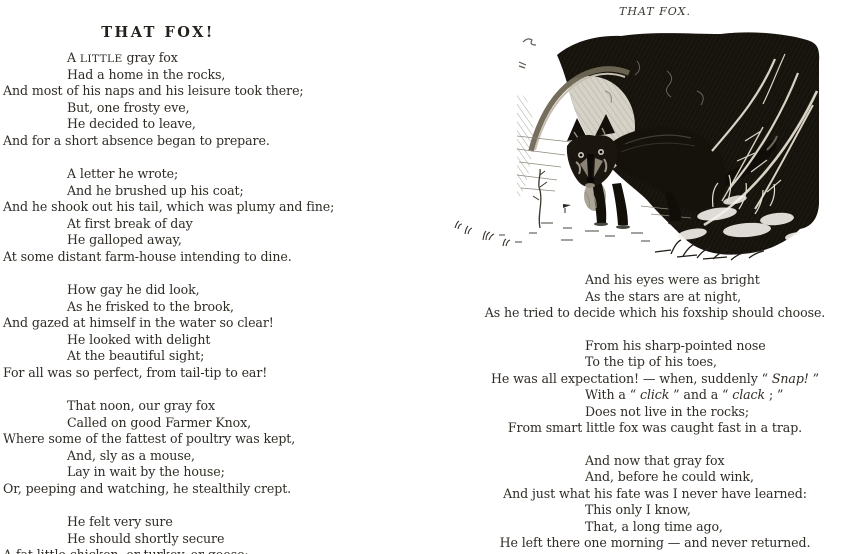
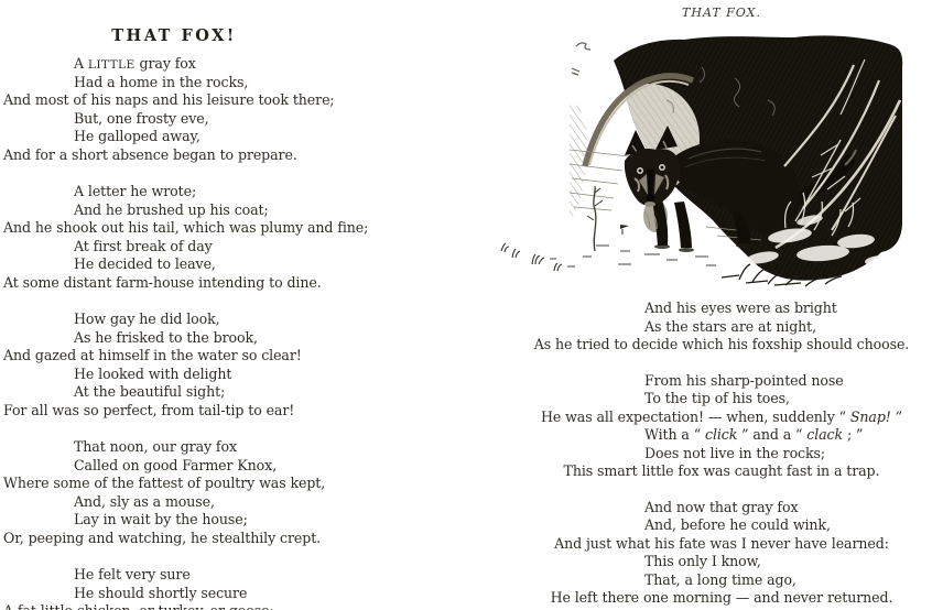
  THAT FOX!
  A LITTLE gray fox
  Had a home in the rocks,
  And most of his naps and his leisure took there;
  But, one frosty eve,
- He decided to leave,
+ He galloped away,
  And for a short absence began to prepare.
  A letter he wrote;
  And he brushed up his coat;
  And he shook out his tail, which was plumy and fine;
  At first break of day
- He galloped away,
+ He decided to leave,
  At some distant farm-house intending to dine.
  How gay he did look,
  As he frisked to the brook,
  And gazed at himself in the water so clear!
  He looked with delight
  At the beautiful sight;
  For all was so perfect, from tail-tip to ear!
  That noon, our gray fox
  Called on good Farmer Knox,
  Where some of the fattest of poultry was kept,
  And, sly as a mouse,
  Lay in wait by the house;
  Or, peeping and watching, he stealthily crept.
  He felt very sure
  He should shortly secure
  THAT FOX.
  And his eyes were as bright
  As the stars are at night,
  As he tried to decide which his foxship should choose.
  From his sharp-pointed nose
  To the tip of his toes,
  He was all expectation! — when, suddenly “ Snap! ”
  With a “ click ” and a “ clack ; ”
  Does not live in the rocks;
- From smart little fox was caught fast in a trap.
+ This smart little fox was caught fast in a trap.
  And now that gray fox
  And, before he could wink,
  And just what his fate was I never have learned:
  This only I know,
  That, a long time ago,
  He left there one morning — and never returned.
